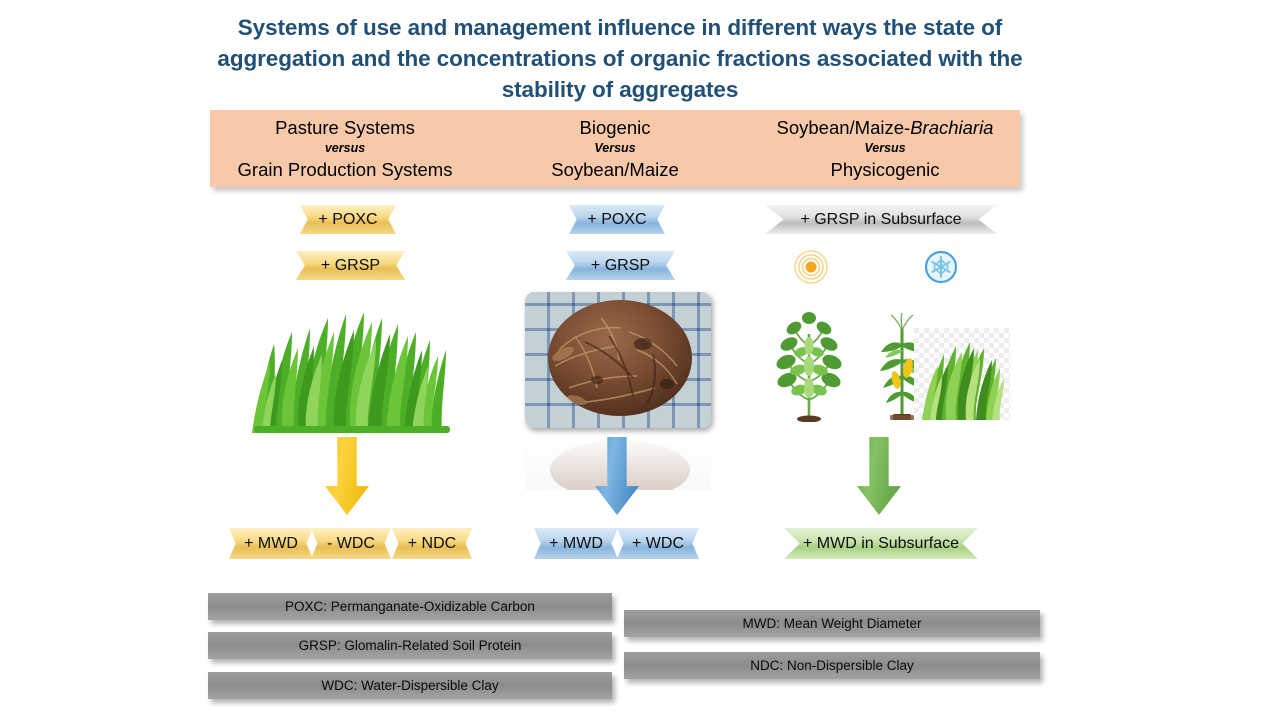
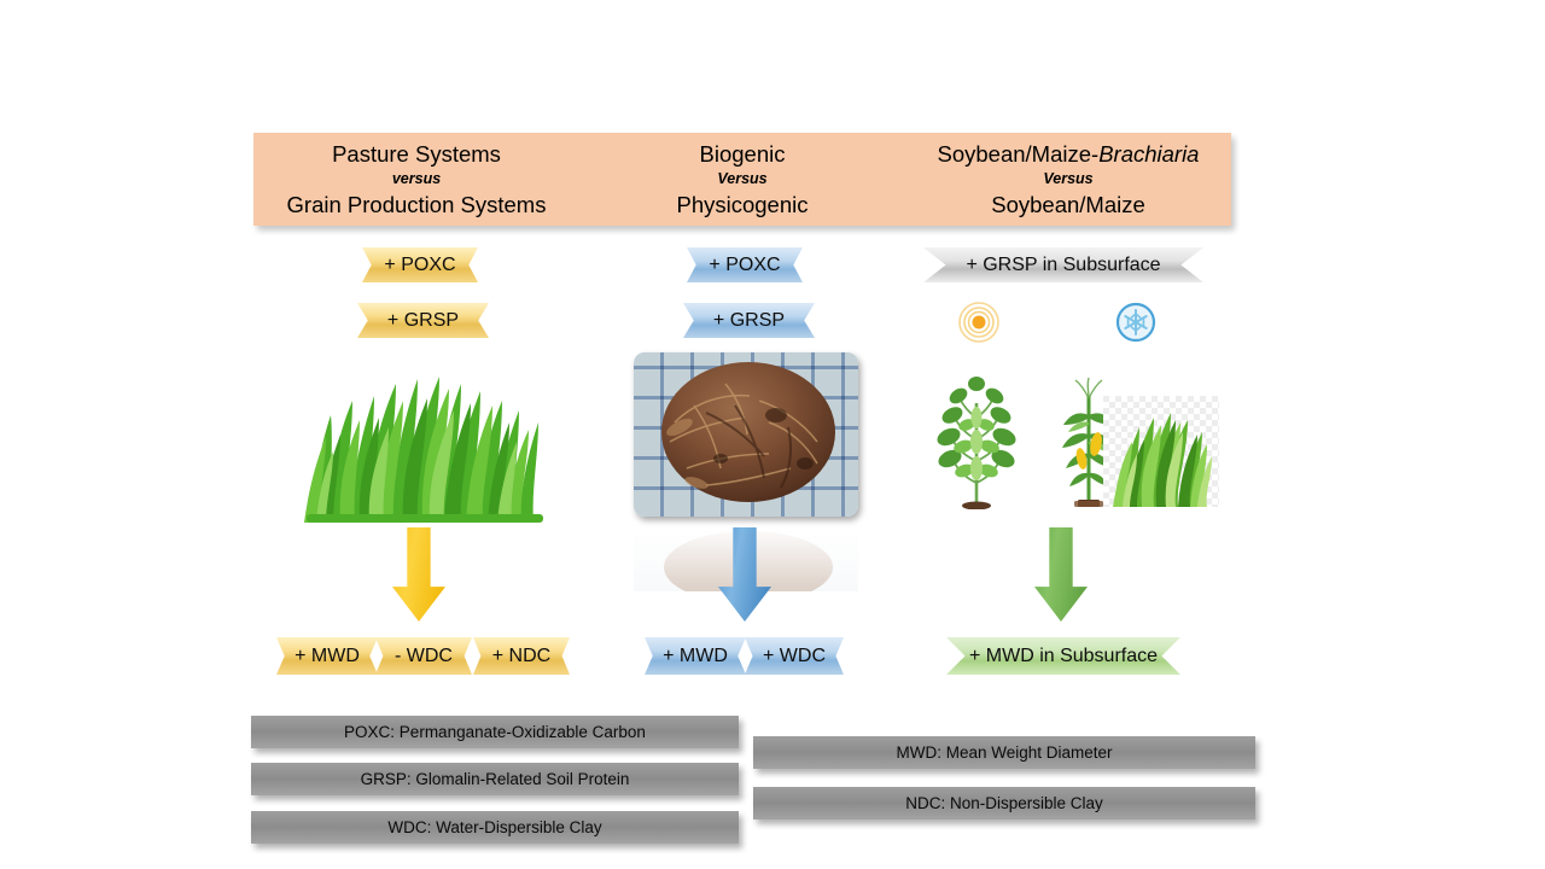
- Systems of use and management influence in different ways the state of aggregation and the concentrations of organic fractions associated with the stability of aggregates
  Pasture Systems
  versus
  Grain Production Systems
  Biogenic
  Versus
- Soybean/Maize
+ Physicogenic
  Soybean/Maize-Brachiaria
  Versus
- Physicogenic
+ Soybean/Maize
  + POXC
  + GRSP
  + MWD
  - WDC
  + NDC
  + POXC
  + GRSP
  + MWD
  + WDC
  + GRSP in Subsurface
  + MWD in Subsurface
  POXC: Permanganate-Oxidizable Carbon
  GRSP: Glomalin-Related Soil Protein
  WDC: Water-Dispersible Clay
  MWD: Mean Weight Diameter
  NDC: Non-Dispersible Clay
